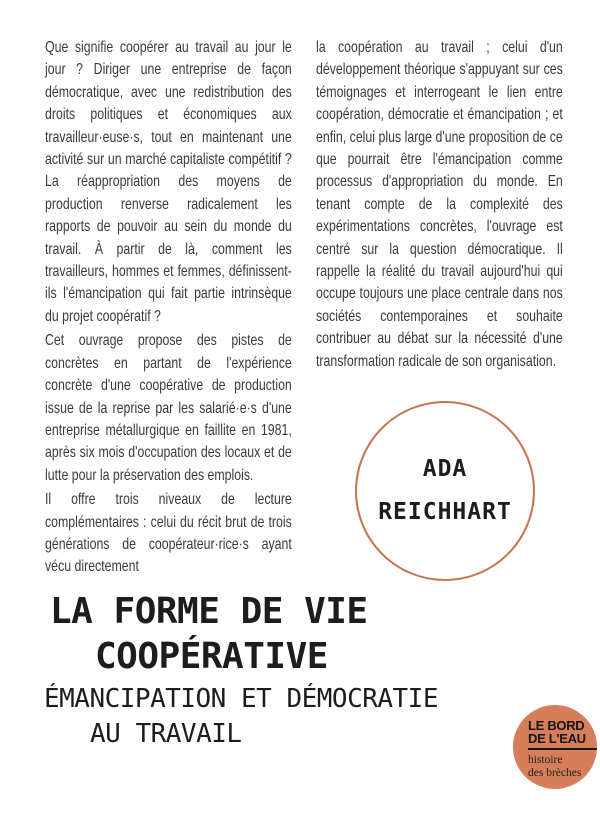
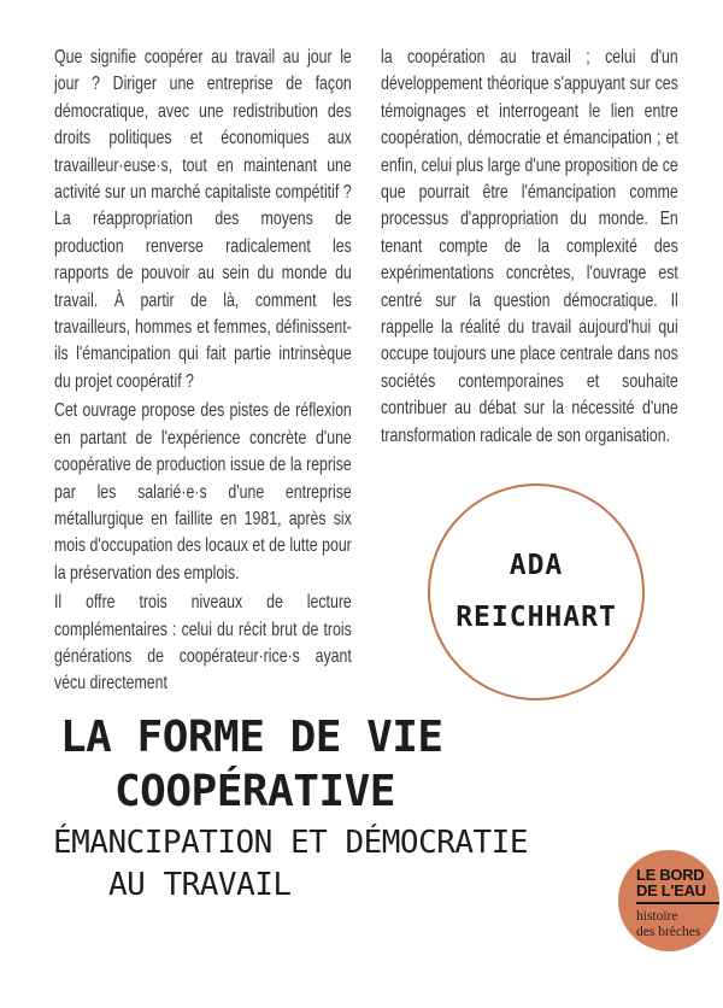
  Que signifie coopérer au travail au jour le jour ? Diriger une entreprise de façon démocratique, avec une redistribution des droits politiques et économiques aux travailleur·euse·s, tout en maintenant une activité sur un marché capitaliste compétitif ? La réappropriation des moyens de production renverse radicalement les rapports de pouvoir au sein du monde du travail. À partir de là, comment les travailleurs, hommes et femmes, définissent-ils l'émancipation qui fait partie intrinsèque du projet coopératif ?
- Cet ouvrage propose des pistes de concrètes en partant de l'expérience concrète d'une coopérative de production issue de la reprise par les salarié·e·s d'une entreprise métallurgique en faillite en 1981, après six mois d'occupation des locaux et de lutte pour la préservation des emplois.
+ Cet ouvrage propose des pistes de réflexion en partant de l'expérience concrète d'une coopérative de production issue de la reprise par les salarié·e·s d'une entreprise métallurgique en faillite en 1981, après six mois d'occupation des locaux et de lutte pour la préservation des emplois.
  Il offre trois niveaux de lecture complémentaires : celui du récit brut de trois générations de coopérateur·rice·s ayant vécu directement
  la coopération au travail ; celui d'un développement théorique s'appuyant sur ces témoignages et interrogeant le lien entre coopération, démocratie et émancipation ; et enfin, celui plus large d'une proposition de ce que pourrait être l'émancipation comme processus d'appropriation du monde. En tenant compte de la complexité des expérimentations concrètes, l'ouvrage est centré sur la question démocratique. Il rappelle la réalité du travail aujourd'hui qui occupe toujours une place centrale dans nos sociétés contemporaines et souhaite contribuer au débat sur la nécessité d'une transformation radicale de son organisation.
  ADA
  REICHHART
  LA FORME DE VIE
  COOPÉRATIVE
  ÉMANCIPATION ET DÉMOCRATIE
  AU TRAVAIL
  LE BORD
  DE L'EAU
  histoire
  des brèches
